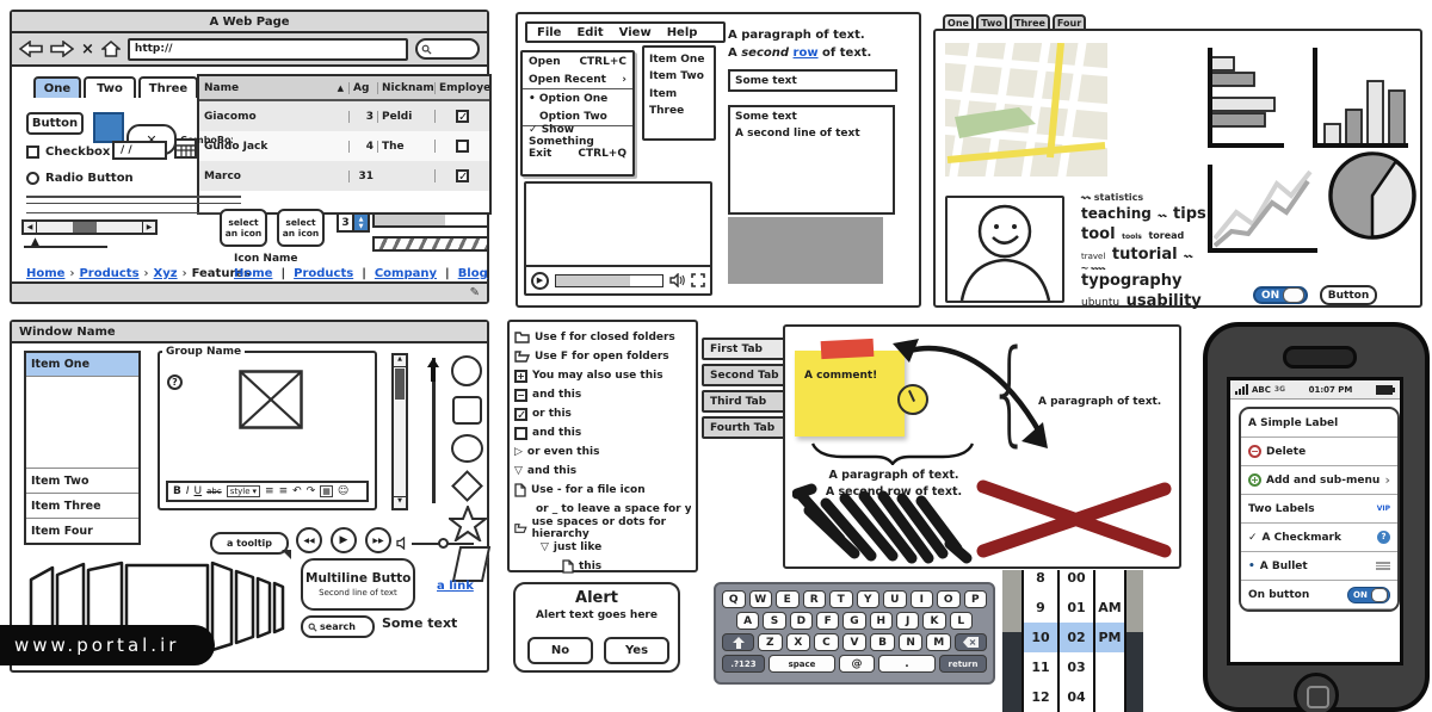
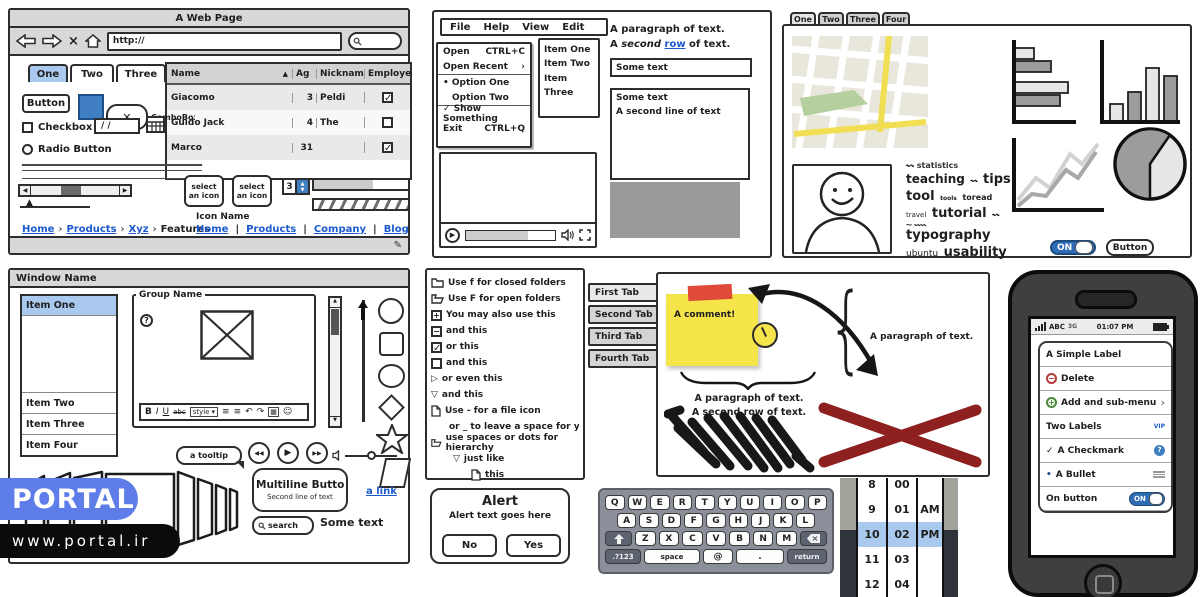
  A Web Page
  ×
  http://
  One
  Two
  Three
  Name
  ▲
  Ag
  Nicknam
  Employe
  Giacomo
  3
  Peldi
  ✓
  Guido Jack
  4
  The
  Marco
  31
  ✓
  Button
  ✕
  Checkbox
  / /
  Radio Button
  ▲
  select
  an icon
  select
  an icon
  Icon Name
  3
  Home
  ›
  Products
  ›
  Xyz
  ›
  Features
  Home
  |
  Products
  |
  Company
  |
  Blog
  ✎
  File
- Edit
+ Help
  View
- Help
+ Edit
  Open
  CTRL+C
  Open Recent
  ›
  • Option One
  Option Two
  ✓ Show Something
  Exit
  CTRL+Q
  Item One
  Item Two
  Item Three
  A paragraph of text.
  A second row of text.
  Some text
  Some text
  A second line of text
  ▶
  One
  Two
  Three
  Four
  〰 statistics
  teaching 〰 tips
  travel tutorial 〰
  typography
  ubuntu usability
  ON
  Button
  Window Name
  Item One
  Item Two
  Item Three
  Item Four
  Group Name
  ?
  B
  I
  U
  abc
  style
  ▾
  ≡
  ≡
  ↶
  ↷
  ▦
  ☺
  a tooltip
  ▶
  Multiline Butto
  Second line of text
  a link
  search
  Some text
  Use f for closed folders
  Use F for open folders
  +
  You may also use this
  −
  and this
  ✓
  or this
  and this
  ▷
  or even this
  ▽
  and this
  Use - for a file icon
  or _ to leave a space for y
  use spaces or dots for hierarchy
  ▽
  just like
  this
  Alert
  Alert text goes here
  No
  Yes
  First Tab
  Second Tab
  Third Tab
  Fourth Tab
  A comment!
  {
  A paragraph of text.
  A paragraph of text.
  A secn row of text.
  Q
  W
  E
  R
  T
  Y
  U
  I
  O
  P
  A
  S
  D
  F
  G
  H
  J
  K
  L
  Z
  X
  C
  V
  B
  N
  M
  .?123
  space
  @
  .
  return
  8
  9
  10
  11
  12
  00
  01
  02
  03
  04
  AM
  PM
  ABC
  01:07 PM
  A Simple Label
  −
  Delete
  +
  Add and sub-menu
  ›
  Two Labels
  ✓
  A Checkmark
  ?
  •
  A Bullet
  On button
  ON
+ PORTAL
  www.portal.ir
